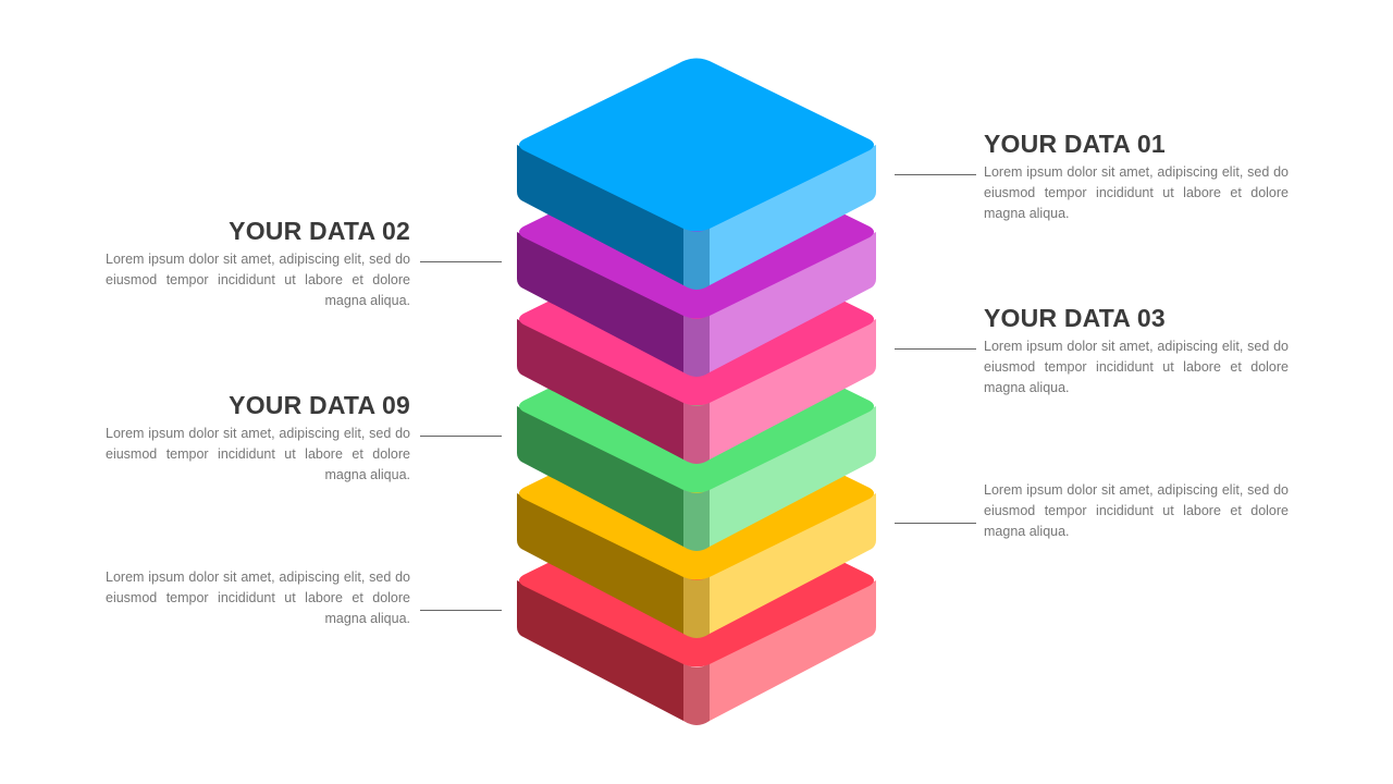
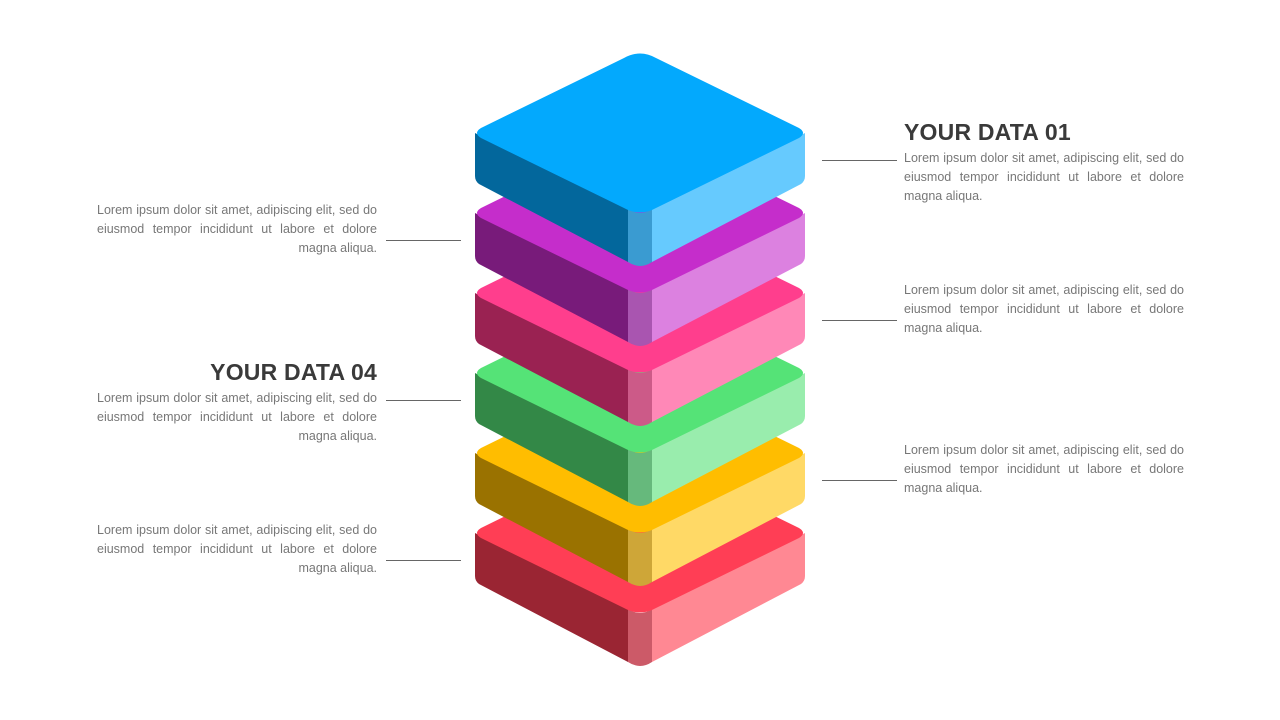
  YOUR DATA 01
  Lorem ipsum dolor sit amet, adipiscing elit, sed do eiusmod tempor incididunt ut labore et dolore magna aliqua.
- YOUR DATA 02
  Lorem ipsum dolor sit amet, adipiscing elit, sed do eiusmod tempor incididunt ut labore et dolore magna aliqua.
- YOUR DATA 03
  Lorem ipsum dolor sit amet, adipiscing elit, sed do eiusmod tempor incididunt ut labore et dolore magna aliqua.
- YOUR DATA 09
+ YOUR DATA 04
  Lorem ipsum dolor sit amet, adipiscing elit, sed do eiusmod tempor incididunt ut labore et dolore magna aliqua.
  Lorem ipsum dolor sit amet, adipiscing elit, sed do eiusmod tempor incididunt ut labore et dolore magna aliqua.
  Lorem ipsum dolor sit amet, adipiscing elit, sed do eiusmod tempor incididunt ut labore et dolore magna aliqua.
